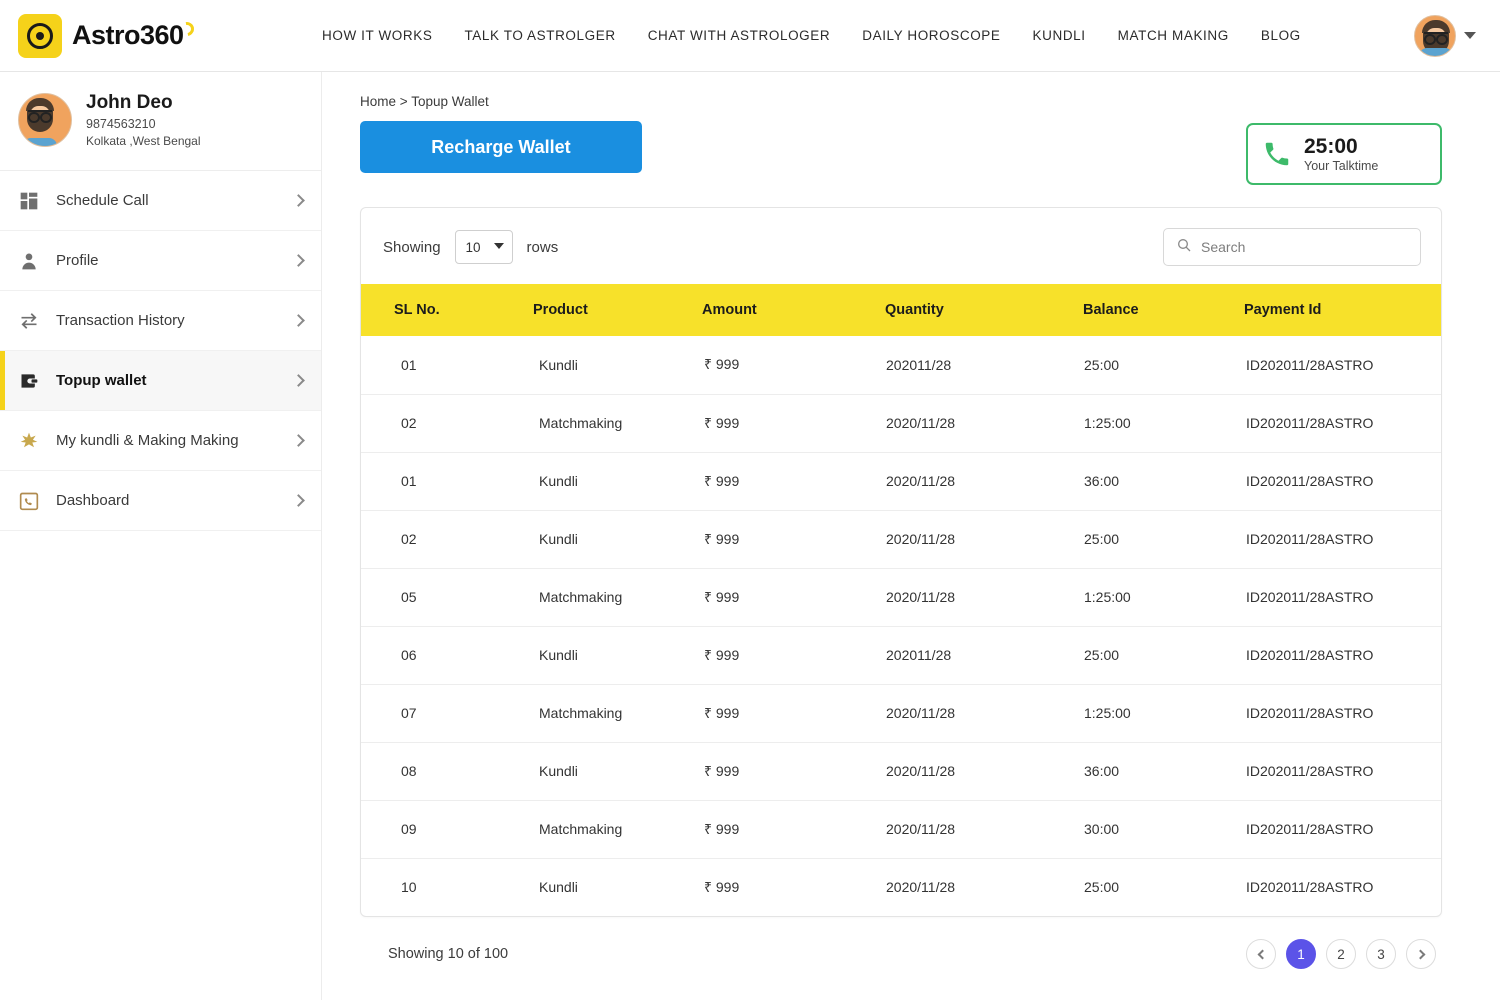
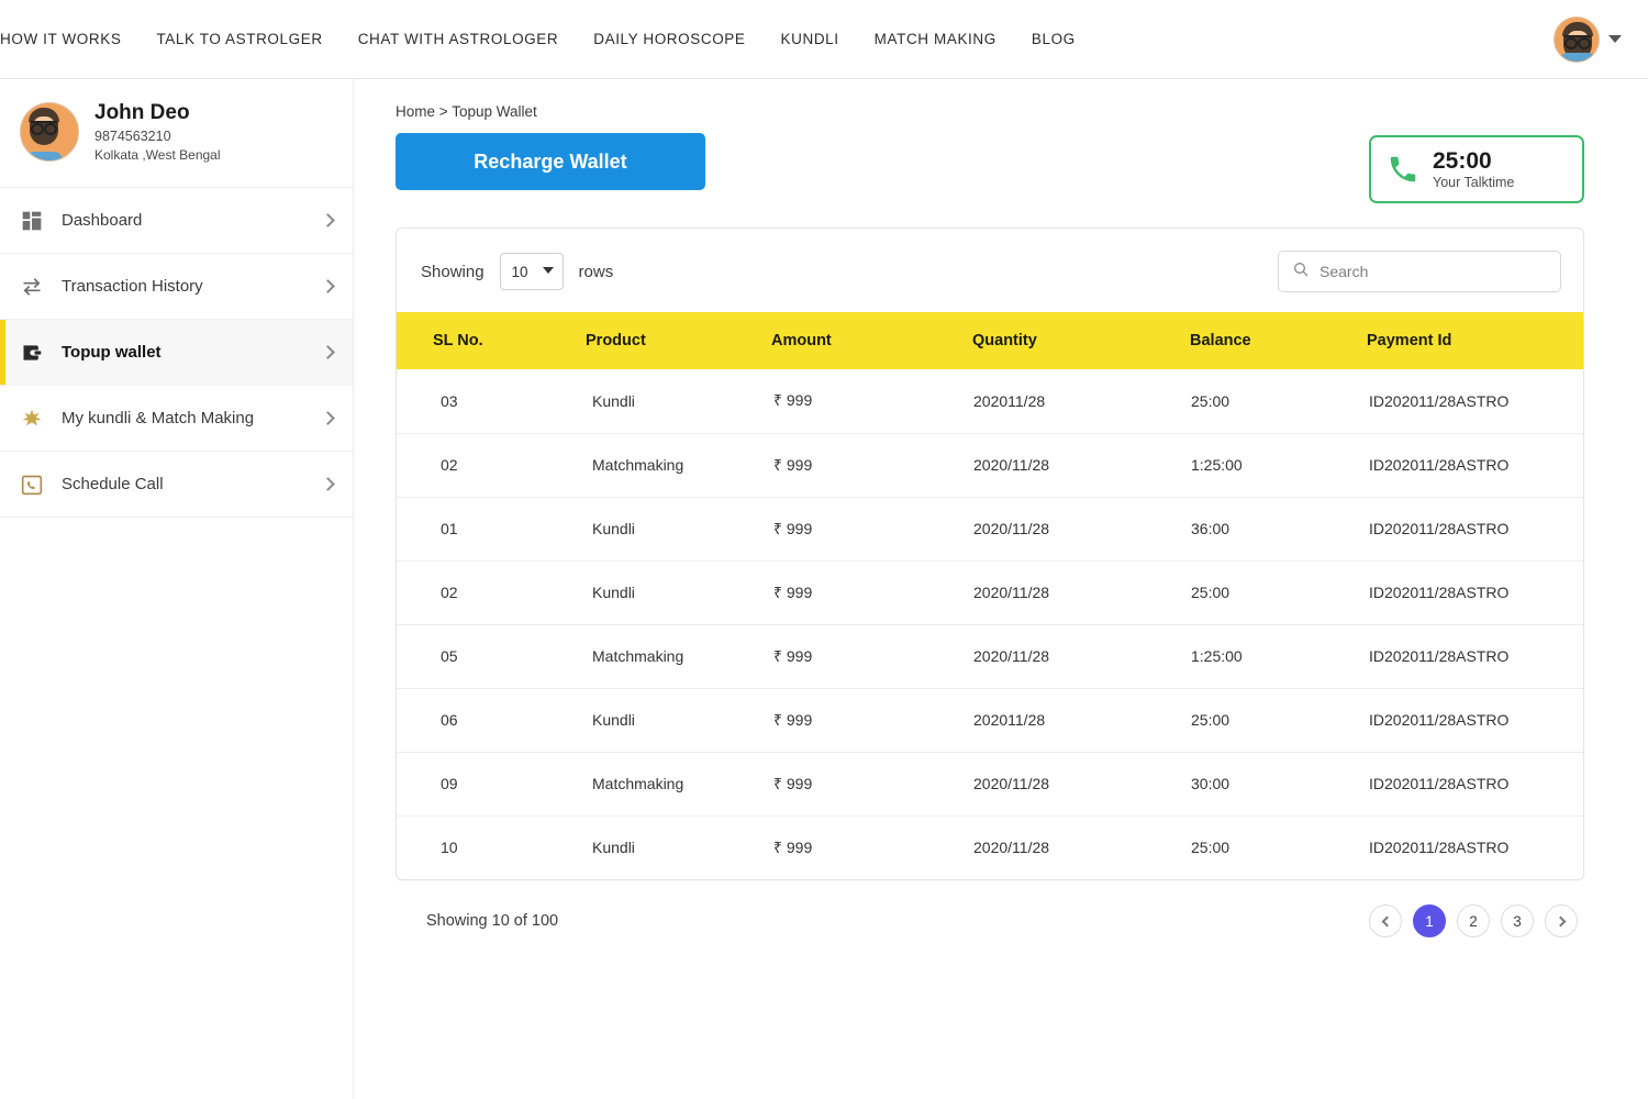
- Astro360
  HOW IT WORKS
  TALK TO ASTROLGER
  CHAT WITH ASTROLOGER
  DAILY HOROSCOPE
  KUNDLI
  MATCH MAKING
  BLOG
  John Deo
  9874563210
  Kolkata ,West Bengal
- Schedule Call
+ Dashboard
- Profile
  Transaction History
  Topup wallet
- My kundli & Making Making
+ My kundli & Match Making
- Dashboard
+ Schedule Call
  Home > Topup Wallet
  Recharge Wallet
  25:00
  Your Talktime
  Showing
  10
  rows
  Search
  SL No.	Product	Amount	Quantity	Balance	Payment Id
- 01	Kundli	₹ 999	202011/28	25:00	ID202011/28ASTRO
+ 03	Kundli	₹ 999	202011/28	25:00	ID202011/28ASTRO
  02	Matchmaking	₹ 999	2020/11/28	1:25:00	ID202011/28ASTRO
  01	Kundli	₹ 999	2020/11/28	36:00	ID202011/28ASTRO
  02	Kundli	₹ 999	2020/11/28	25:00	ID202011/28ASTRO
  05	Matchmaking	₹ 999	2020/11/28	1:25:00	ID202011/28ASTRO
  06	Kundli	₹ 999	202011/28	25:00	ID202011/28ASTRO
- 07	Matchmaking	₹ 999	2020/11/28	1:25:00	ID202011/28ASTRO
- 08	Kundli	₹ 999	2020/11/28	36:00	ID202011/28ASTRO
  09	Matchmaking	₹ 999	2020/11/28	30:00	ID202011/28ASTRO
  10	Kundli	₹ 999	2020/11/28	25:00	ID202011/28ASTRO
  Showing 10 of 100
  1
  2
  3
